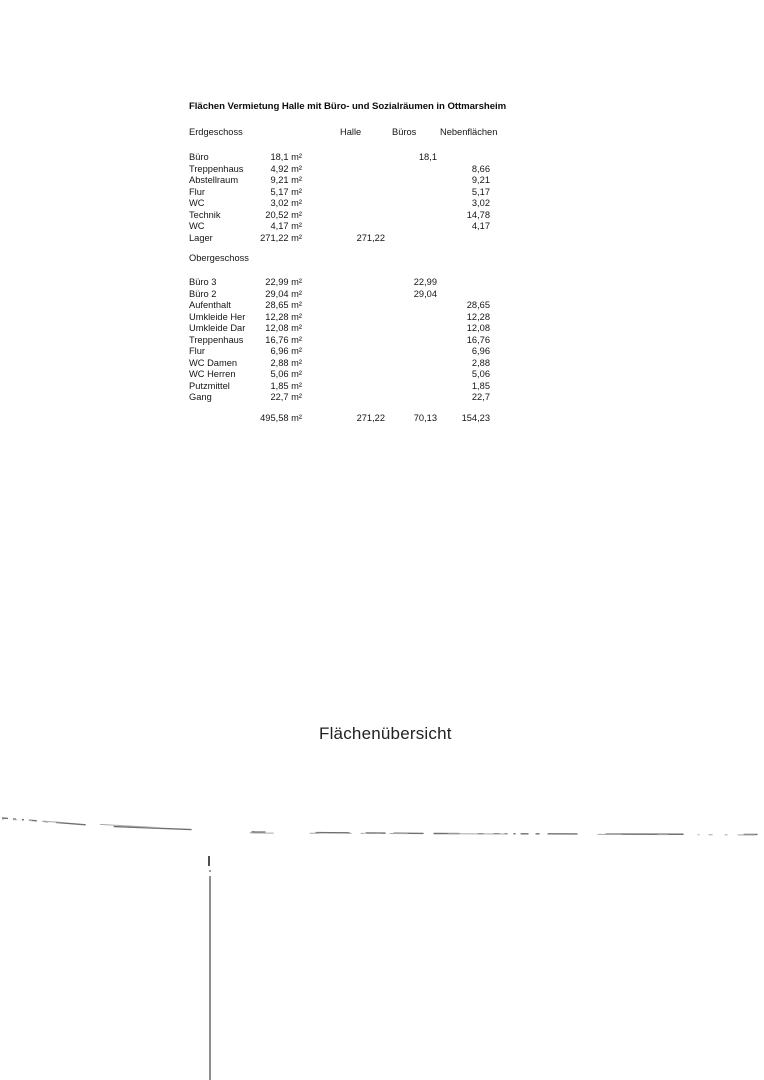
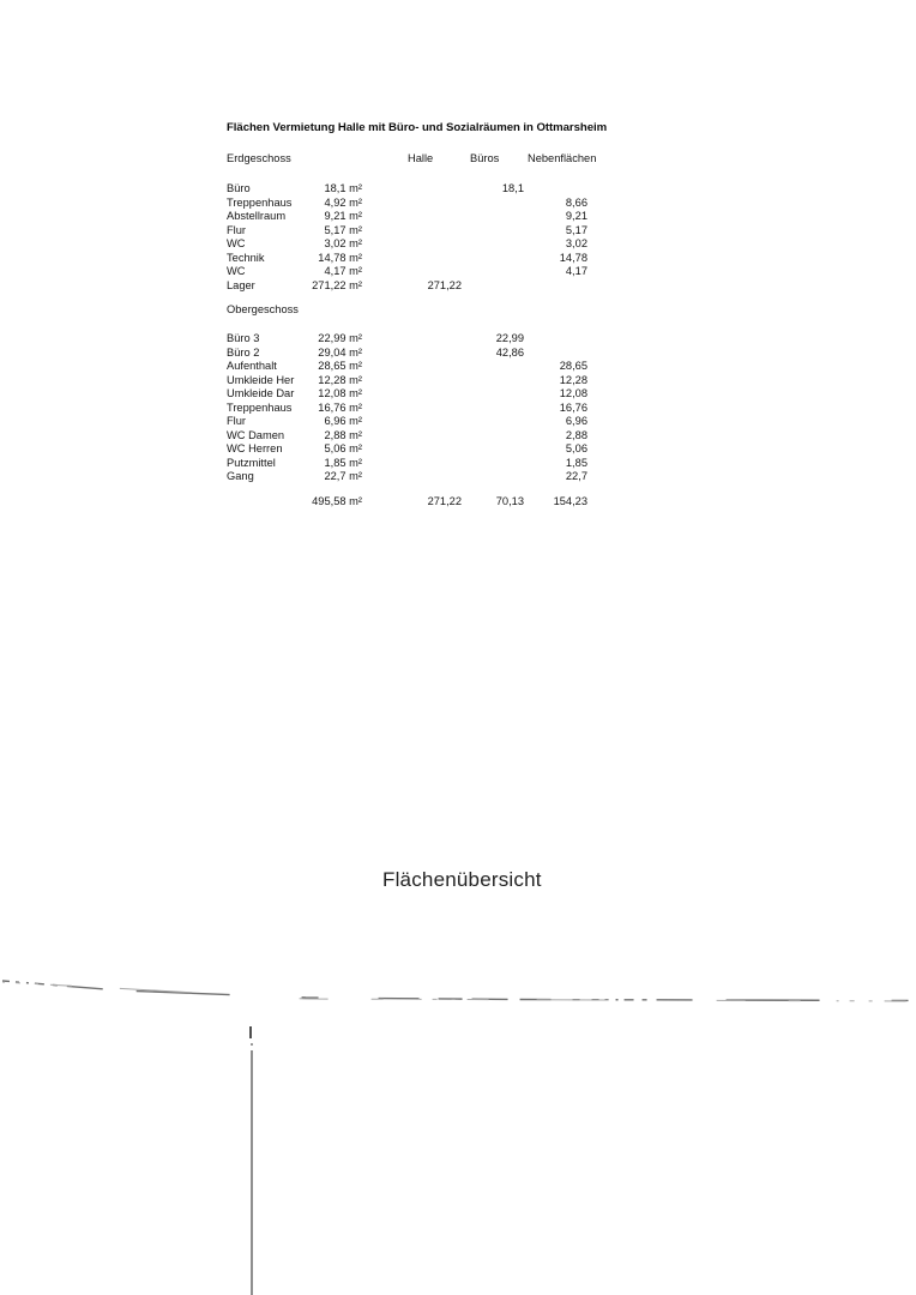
  Flächen Vermietung Halle mit Büro- und Sozialräumen in Ottmarsheim
  Erdgeschoss
  Halle
  Büros
  Nebenflächen
  Büro
  18,1 m²
  18,1
  Treppenhaus
  4,92 m²
  8,66
  Abstellraum
  9,21 m²
  9,21
  Flur
  5,17 m²
  5,17
  WC
  3,02 m²
  3,02
  Technik
- 20,52 m²
+ 14,78 m²
  14,78
  WC
  4,17 m²
  4,17
  Lager
  271,22 m²
  271,22
  Obergeschoss
  Büro 3
  22,99 m²
  22,99
  Büro 2
  29,04 m²
- 29,04
+ 42,86
  Aufenthalt
  28,65 m²
  28,65
  Umkleide Her
  12,28 m²
  12,28
  Umkleide Dar
  12,08 m²
  12,08
  Treppenhaus
  16,76 m²
  16,76
  Flur
  6,96 m²
  6,96
  WC Damen
  2,88 m²
  2,88
  WC Herren
  5,06 m²
  5,06
  Putzmittel
  1,85 m²
  1,85
  Gang
  22,7 m²
  22,7
  495,58 m²
  271,22
  70,13
  154,23
  Flächenübersicht
